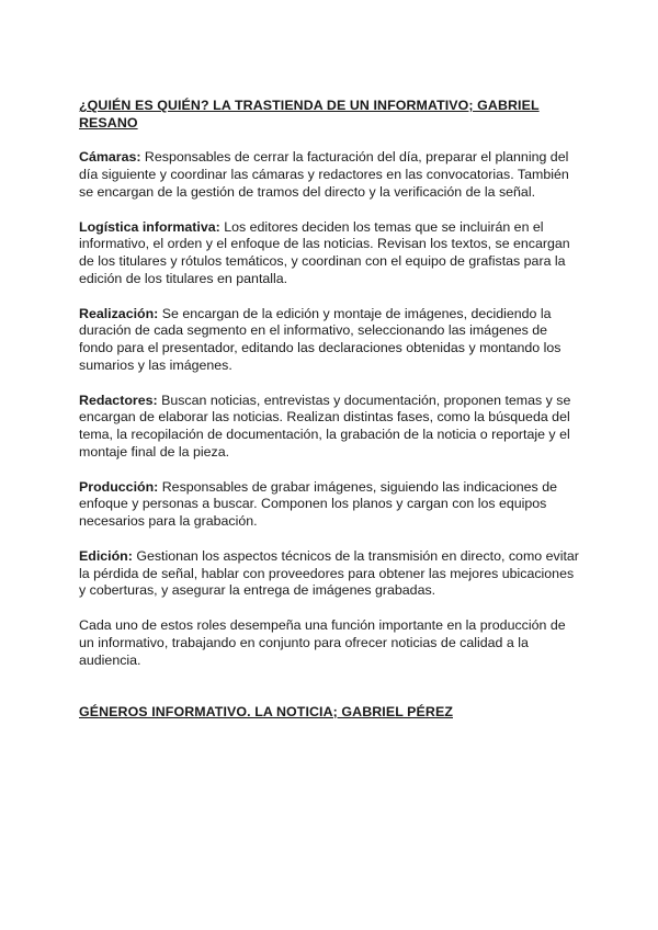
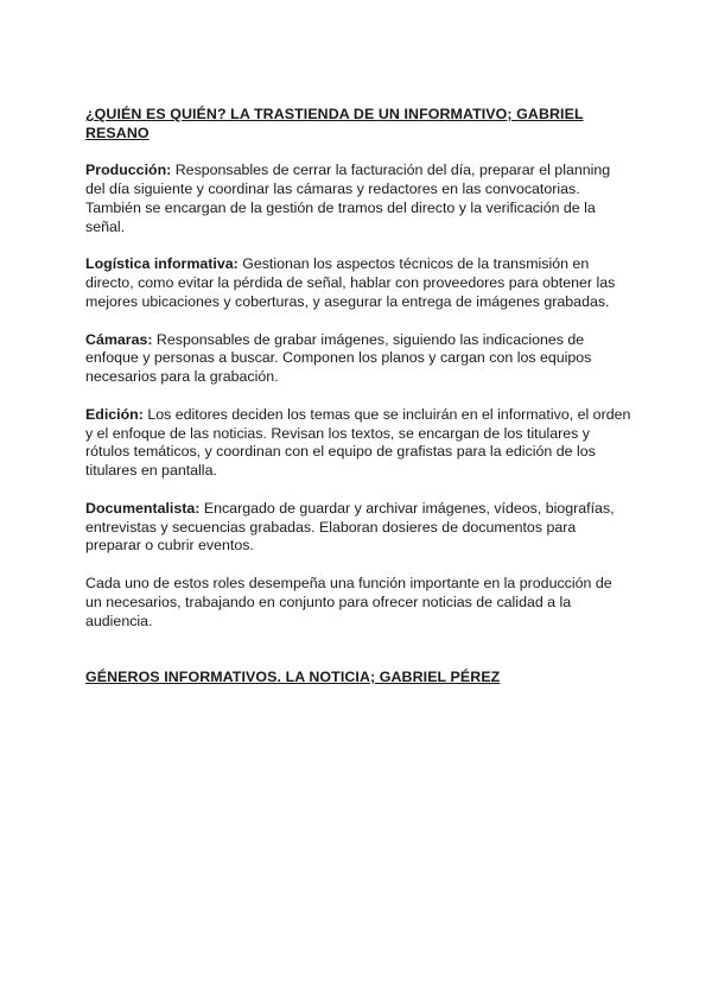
  ¿QUIÉN ES QUIÉN? LA TRASTIENDA DE UN INFORMATIVO; GABRIEL RESANO
- Cámaras: Responsables de cerrar la facturación del día, preparar el planning del día siguiente y coordinar las cámaras y redactores en las convocatorias. También se encargan de la gestión de tramos del directo y la verificación de la señal.
+ Producción: Responsables de cerrar la facturación del día, preparar el planning del día siguiente y coordinar las cámaras y redactores en las convocatorias. También se encargan de la gestión de tramos del directo y la verificación de la señal.
- Logística informativa: Los editores deciden los temas que se incluirán en el informativo, el orden y el enfoque de las noticias. Revisan los textos, se encargan de los titulares y rótulos temáticos, y coordinan con el equipo de grafistas para la edición de los titulares en pantalla.
+ Logística informativa: Gestionan los aspectos técnicos de la transmisión en directo, como evitar la pérdida de señal, hablar con proveedores para obtener las mejores ubicaciones y coberturas, y asegurar la entrega de imágenes grabadas.
- Realización: Se encargan de la edición y montaje de imágenes, decidiendo la duración de cada segmento en el informativo, seleccionando las imágenes de fondo para el presentador, editando las declaraciones obtenidas y montando los sumarios y las imágenes.
- Redactores: Buscan noticias, entrevistas y documentación, proponen temas y se encargan de elaborar las noticias. Realizan distintas fases, como la búsqueda del tema, la recopilación de documentación, la grabación de la noticia o reportaje y el montaje final de la pieza.
- Producción: Responsables de grabar imágenes, siguiendo las indicaciones de enfoque y personas a buscar. Componen los planos y cargan con los equipos necesarios para la grabación.
+ Cámaras: Responsables de grabar imágenes, siguiendo las indicaciones de enfoque y personas a buscar. Componen los planos y cargan con los equipos necesarios para la grabación.
- Edición: Gestionan los aspectos técnicos de la transmisión en directo, como evitar la pérdida de señal, hablar con proveedores para obtener las mejores ubicaciones y coberturas, y asegurar la entrega de imágenes grabadas.
+ Edición: Los editores deciden los temas que se incluirán en el informativo, el orden y el enfoque de las noticias. Revisan los textos, se encargan de los titulares y rótulos temáticos, y coordinan con el equipo de grafistas para la edición de los titulares en pantalla.
+ Documentalista: Encargado de guardar y archivar imágenes, vídeos, biografías, entrevistas y secuencias grabadas. Elaboran dosieres de documentos para preparar o cubrir eventos.
- Cada uno de estos roles desempeña una función importante en la producción de un informativo, trabajando en conjunto para ofrecer noticias de calidad a la audiencia.
+ Cada uno de estos roles desempeña una función importante en la producción de un necesarios, trabajando en conjunto para ofrecer noticias de calidad a la audiencia.
- GÉNEROS INFORMATIVO. LA NOTICIA; GABRIEL PÉREZ
+ GÉNEROS INFORMATIVOS. LA NOTICIA; GABRIEL PÉREZ
